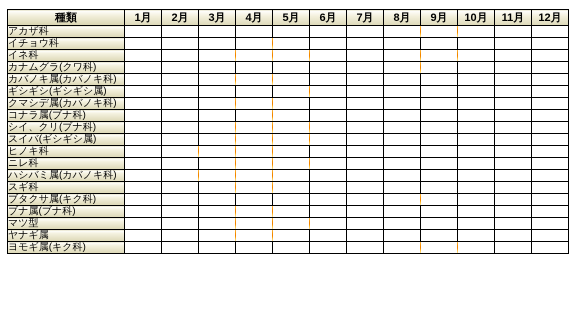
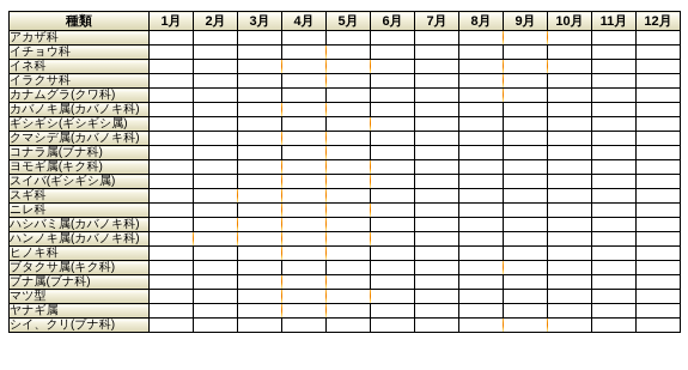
  種類	1月	2月	3月	4月	5月	6月	7月	8月	9月	10月	11月	12月
  アカザ科
  イチョウ科
  イネ科
+ イラクサ科
  カナムグラ(クワ科)
  カバノキ属(カバノキ科)
  ギシギシ(ギシギシ属)
  クマシデ属(カバノキ科)
  コナラ属(ブナ科)
- シイ、クリ(ブナ科)
+ ヨモギ属(キク科)
  スイバ(ギシギシ属)
- ヒノキ科
+ スギ科
  ニレ科
  ハシバミ属(カバノキ科)
+ ハンノキ属(カバノキ科)
- スギ科
+ ヒノキ科
  ブタクサ属(キク科)
  ブナ属(ブナ科)
  マツ型
  ヤナギ属
- ヨモギ属(キク科)
+ シイ、クリ(ブナ科)
